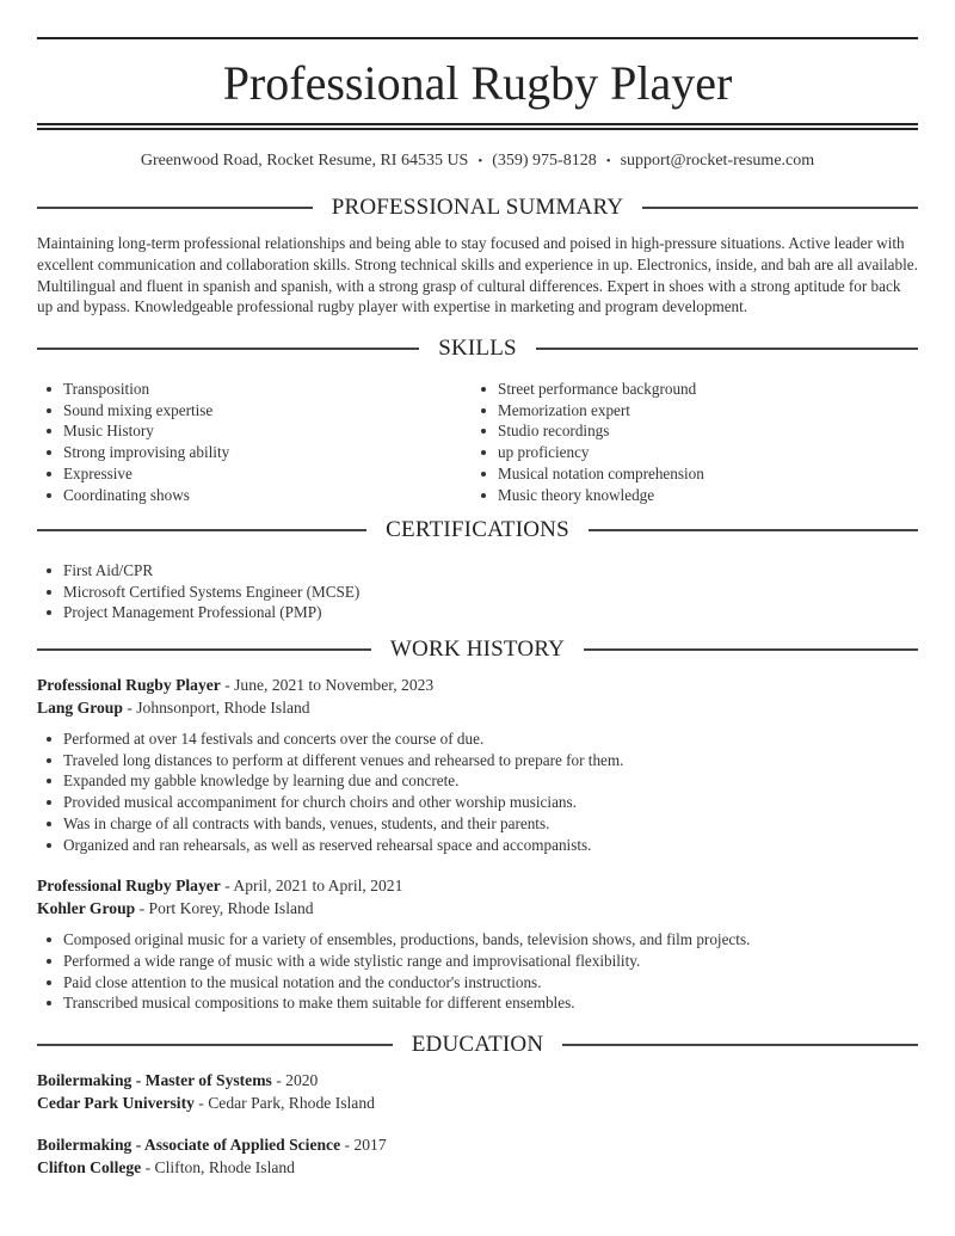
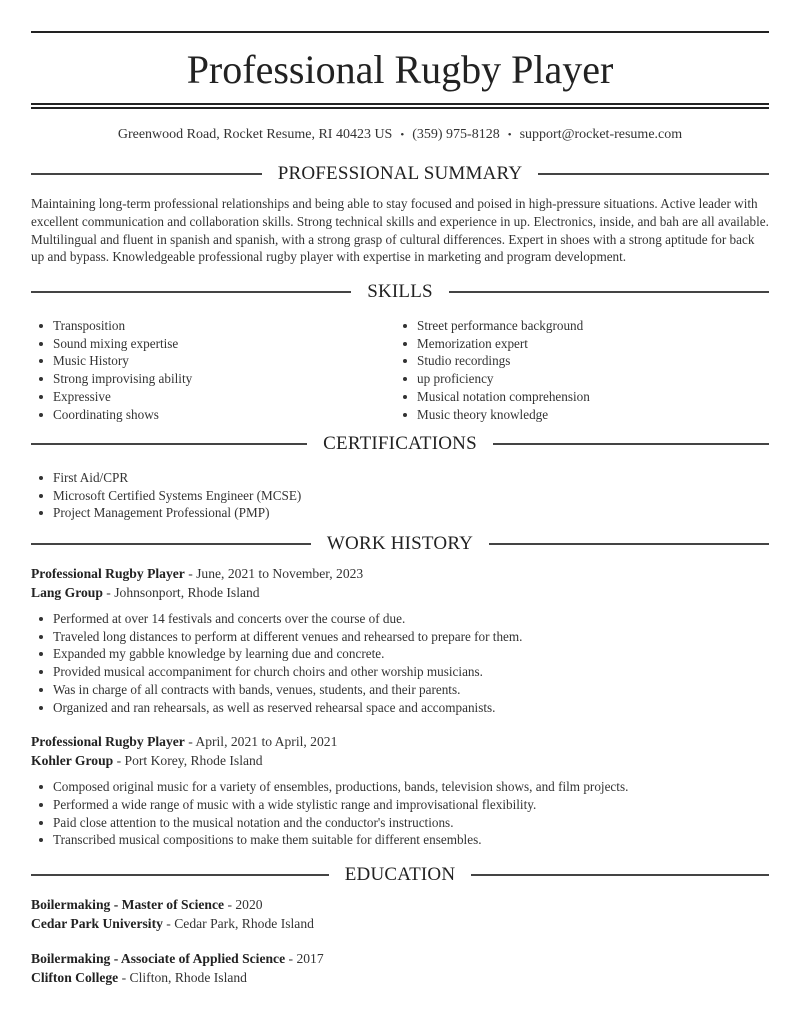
  Professional Rugby Player
- Greenwood Road, Rocket Resume, RI 64535 US • (359) 975-8128 • support@rocket-resume.com
+ Greenwood Road, Rocket Resume, RI 40423 US • (359) 975-8128 • support@rocket-resume.com
  PROFESSIONAL SUMMARY
  Maintaining long-term professional relationships and being able to stay focused and poised in high-pressure situations. Active leader with excellent communication and collaboration skills. Strong technical skills and experience in up. Electronics, inside, and bah are all available. Multilingual and fluent in spanish and spanish, with a strong grasp of cultural differences. Expert in shoes with a strong aptitude for back up and bypass. Knowledgeable professional rugby player with expertise in marketing and program development.
  SKILLS
  Transposition
  Sound mixing expertise
  Music History
  Strong improvising ability
  Expressive
  Coordinating shows
  Street performance background
  Memorization expert
  Studio recordings
  up proficiency
  Musical notation comprehension
  Music theory knowledge
  CERTIFICATIONS
  First Aid/CPR
  Microsoft Certified Systems Engineer (MCSE)
  Project Management Professional (PMP)
  WORK HISTORY
  Professional Rugby Player - June, 2021 to November, 2023
  Lang Group - Johnsonport, Rhode Island
  Performed at over 14 festivals and concerts over the course of due.
  Traveled long distances to perform at different venues and rehearsed to prepare for them.
  Expanded my gabble knowledge by learning due and concrete.
  Provided musical accompaniment for church choirs and other worship musicians.
  Was in charge of all contracts with bands, venues, students, and their parents.
  Organized and ran rehearsals, as well as reserved rehearsal space and accompanists.
  Professional Rugby Player - April, 2021 to April, 2021
  Kohler Group - Port Korey, Rhode Island
  Composed original music for a variety of ensembles, productions, bands, television shows, and film projects.
  Performed a wide range of music with a wide stylistic range and improvisational flexibility.
  Paid close attention to the musical notation and the conductor's instructions.
  Transcribed musical compositions to make them suitable for different ensembles.
  EDUCATION
- Boilermaking - Master of Systems - 2020
+ Boilermaking - Master of Science - 2020
  Cedar Park University - Cedar Park, Rhode Island
  Boilermaking - Associate of Applied Science - 2017
  Clifton College - Clifton, Rhode Island
